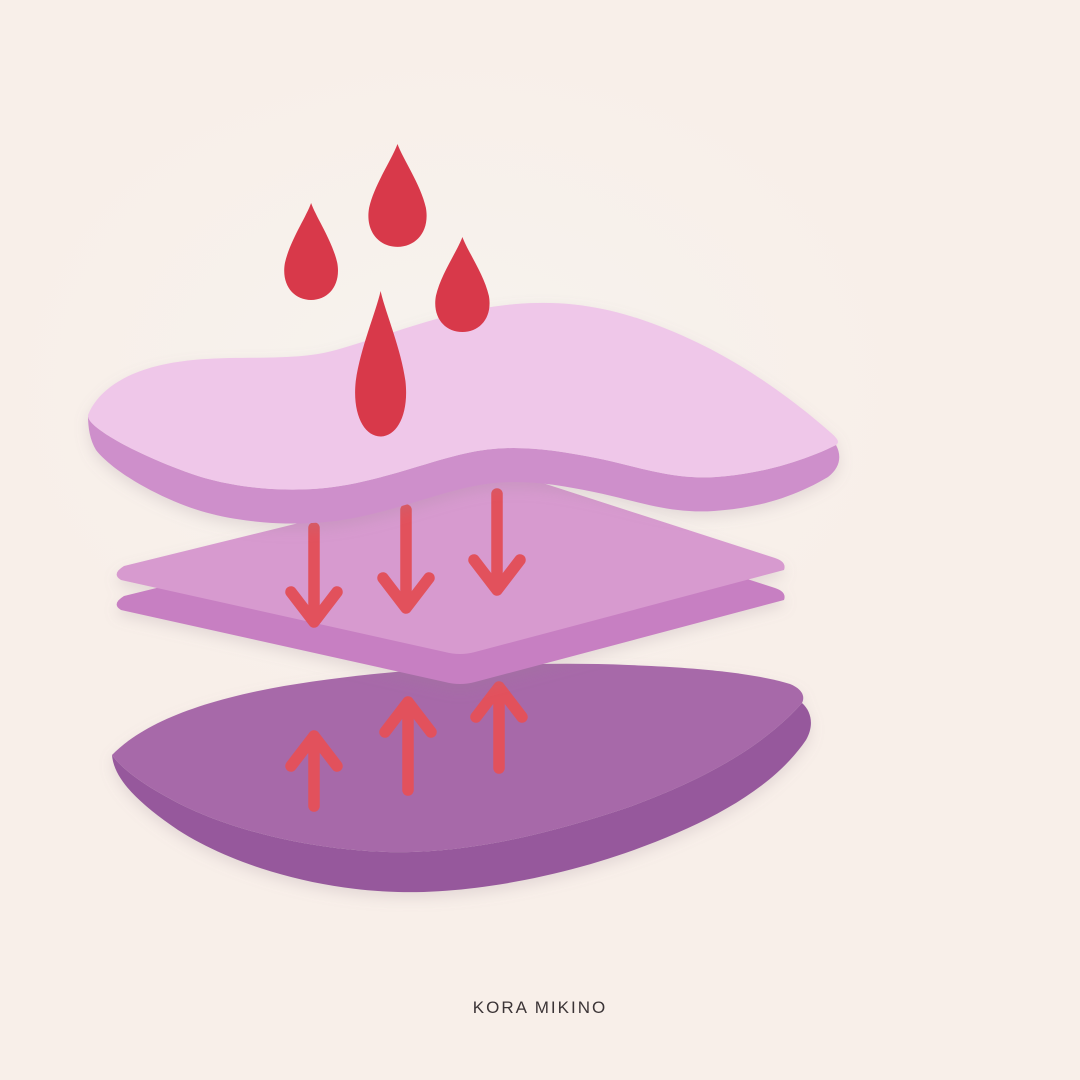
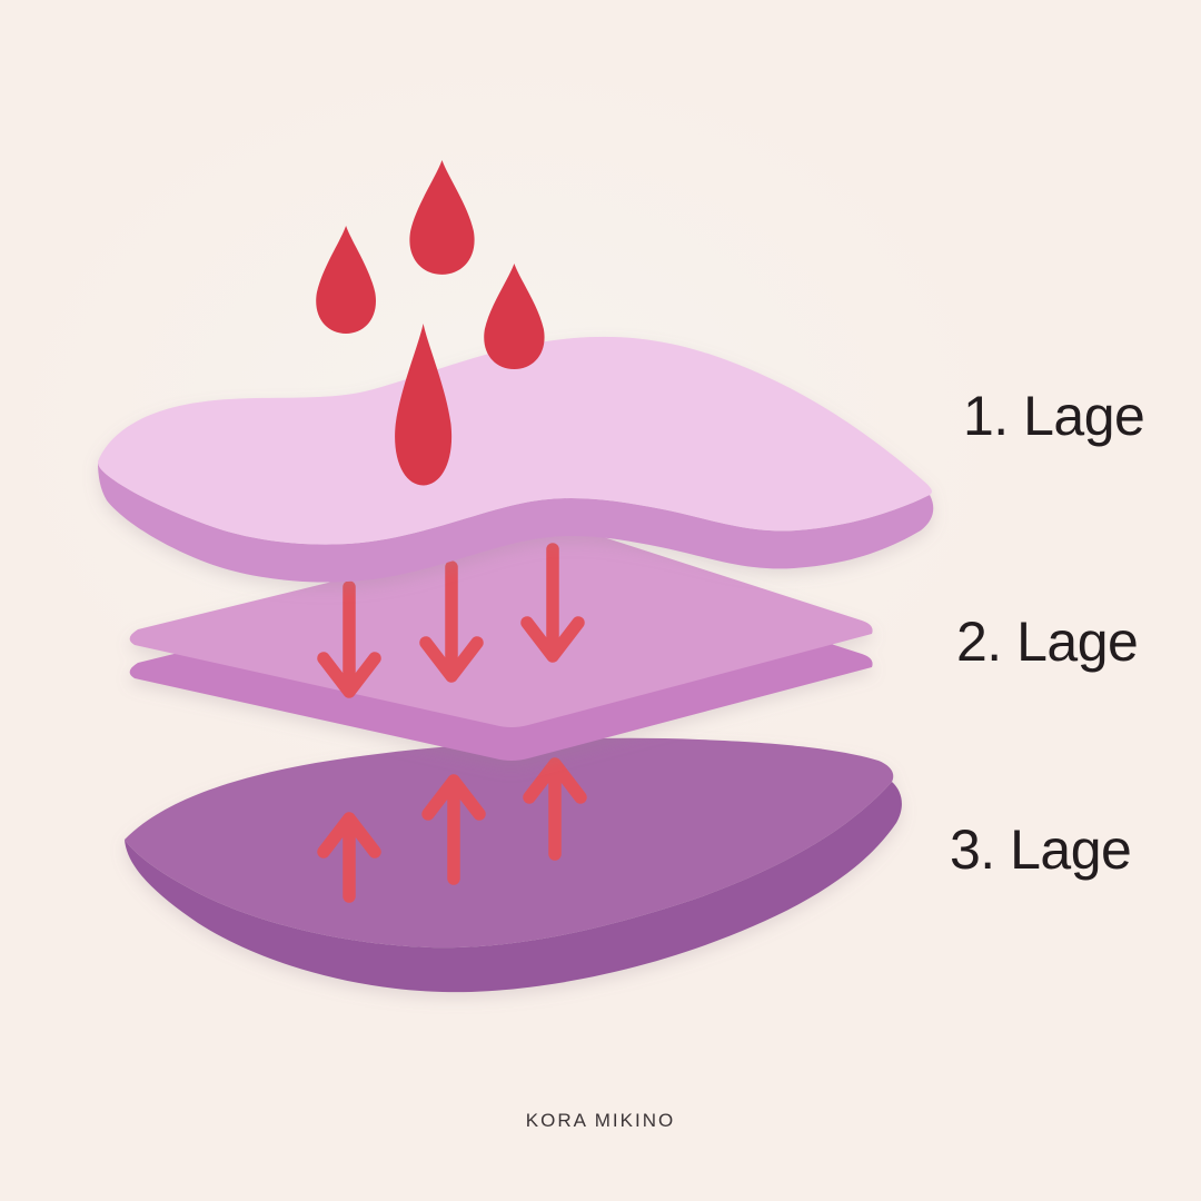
+ 1. Lage
+ 2. Lage
+ 3. Lage
  KORA MIKINO
